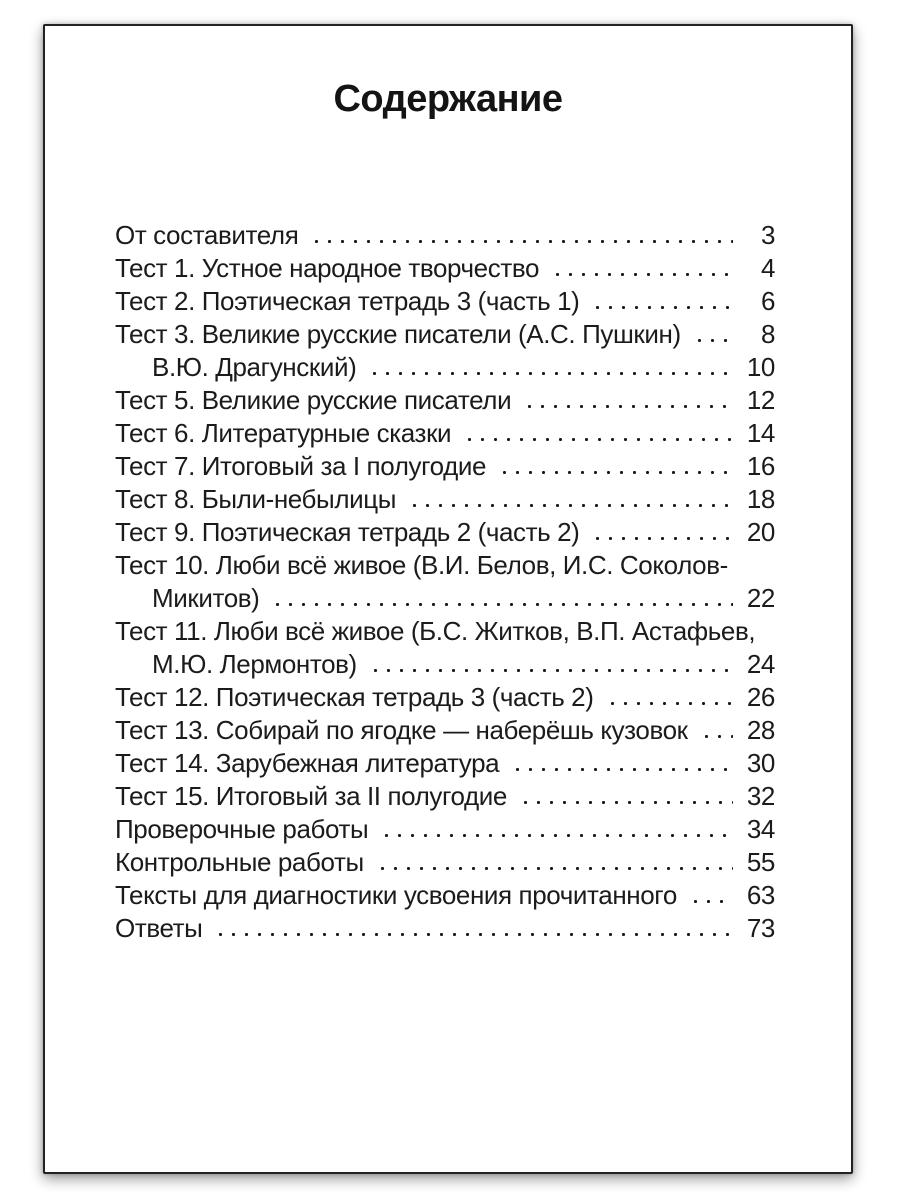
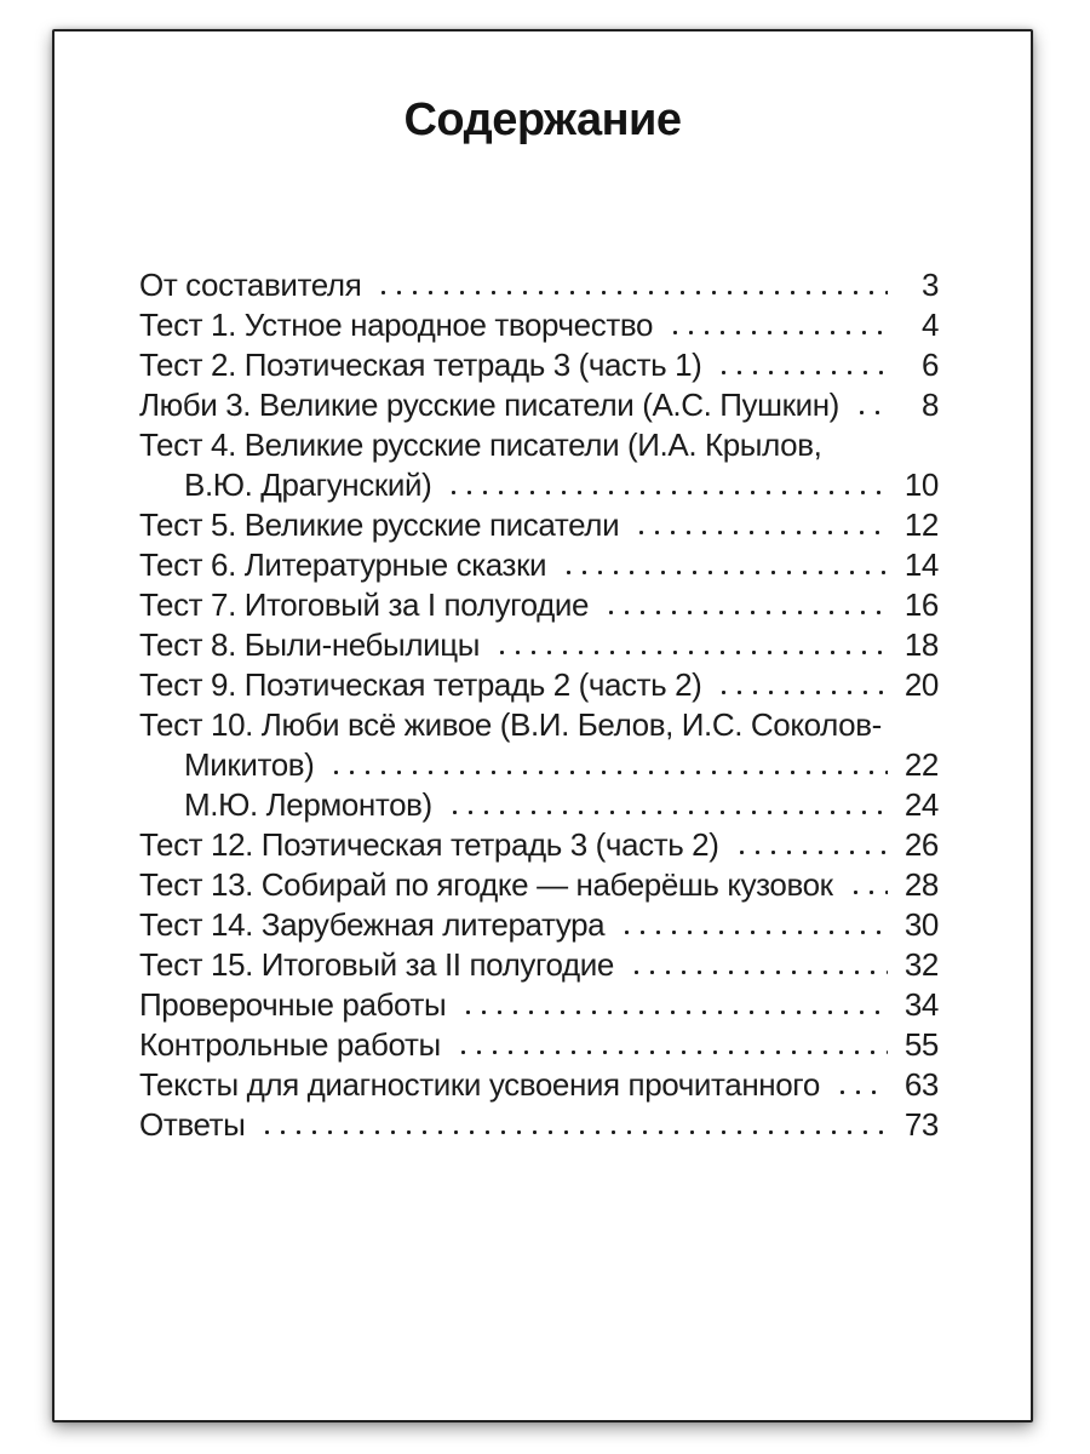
  Содержание
  От составителя
  3
  Тест 1. Устное народное творчество
  4
  Тест 2. Поэтическая тетрадь 3 (часть 1)
  6
- Тест 3. Великие русские писатели (А.С. Пушкин)
+ Люби 3. Великие русские писатели (А.С. Пушкин)
  8
+ Тест 4. Великие русские писатели (И.А. Крылов,
  В.Ю. Драгунский)
  10
  Тест 5. Великие русские писатели
  12
  Тест 6. Литературные сказки
  14
  Тест 7. Итоговый за I полугодие
  16
  Тест 8. Были-небылицы
  18
  Тест 9. Поэтическая тетрадь 2 (часть 2)
  20
  Тест 10. Люби всё живое (В.И. Белов, И.С. Соколов-
  Микитов)
  22
- Тест 11. Люби всё живое (Б.С. Житков, В.П. Астафьев,
  М.Ю. Лермонтов)
  24
  Тест 12. Поэтическая тетрадь 3 (часть 2)
  26
  Тест 13. Собирай по ягодке — наберёшь кузовок
  28
  Тест 14. Зарубежная литература
  30
  Тест 15. Итоговый за II полугодие
  32
  Проверочные работы
  34
  Контрольные работы
  55
  Тексты для диагностики усвоения прочитанного
  63
  Ответы
  73
